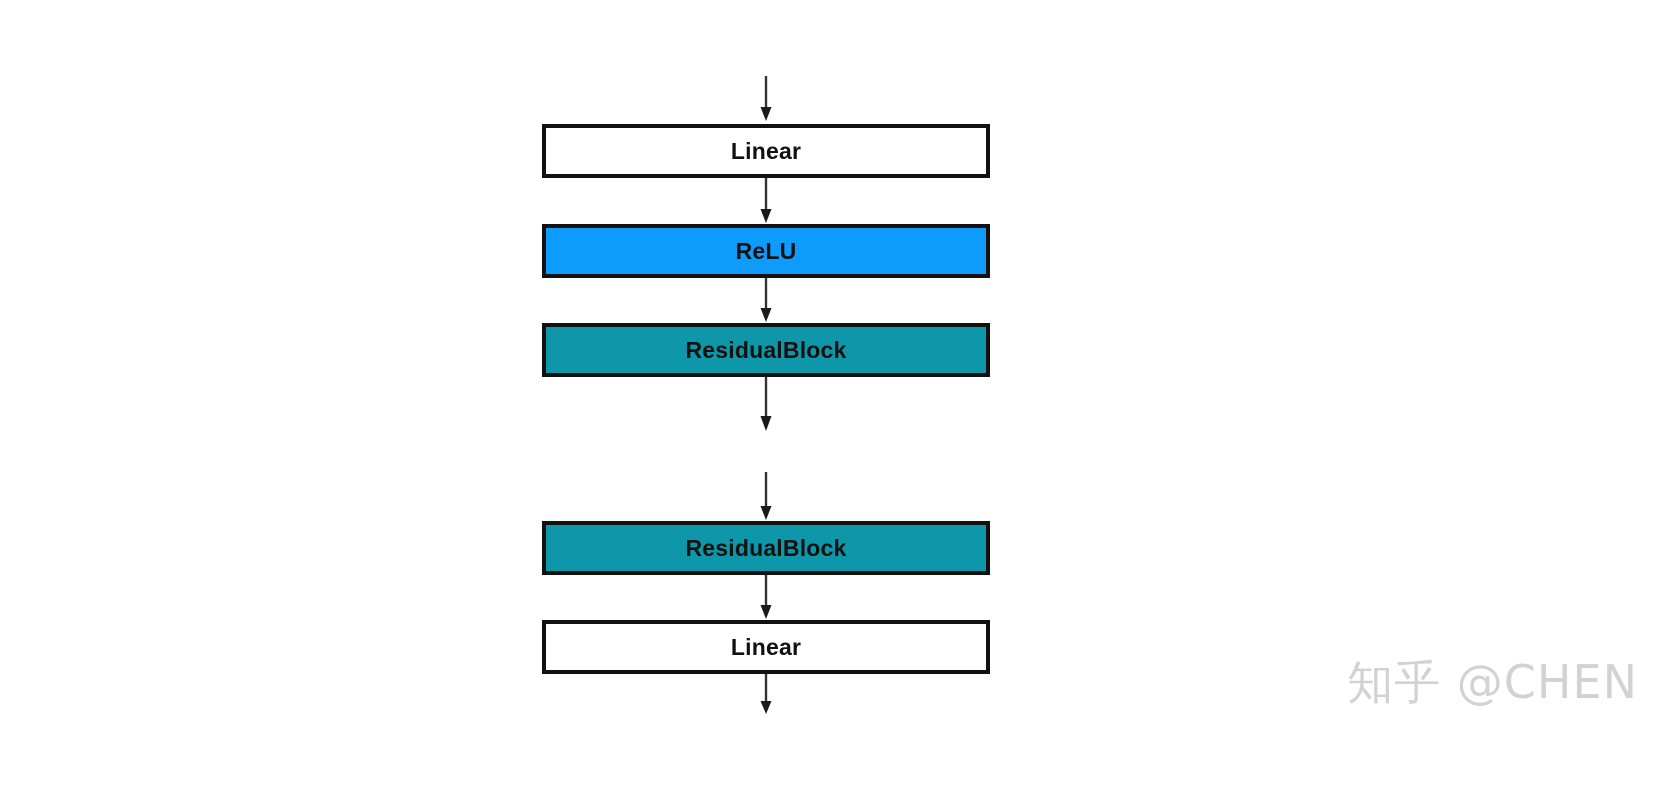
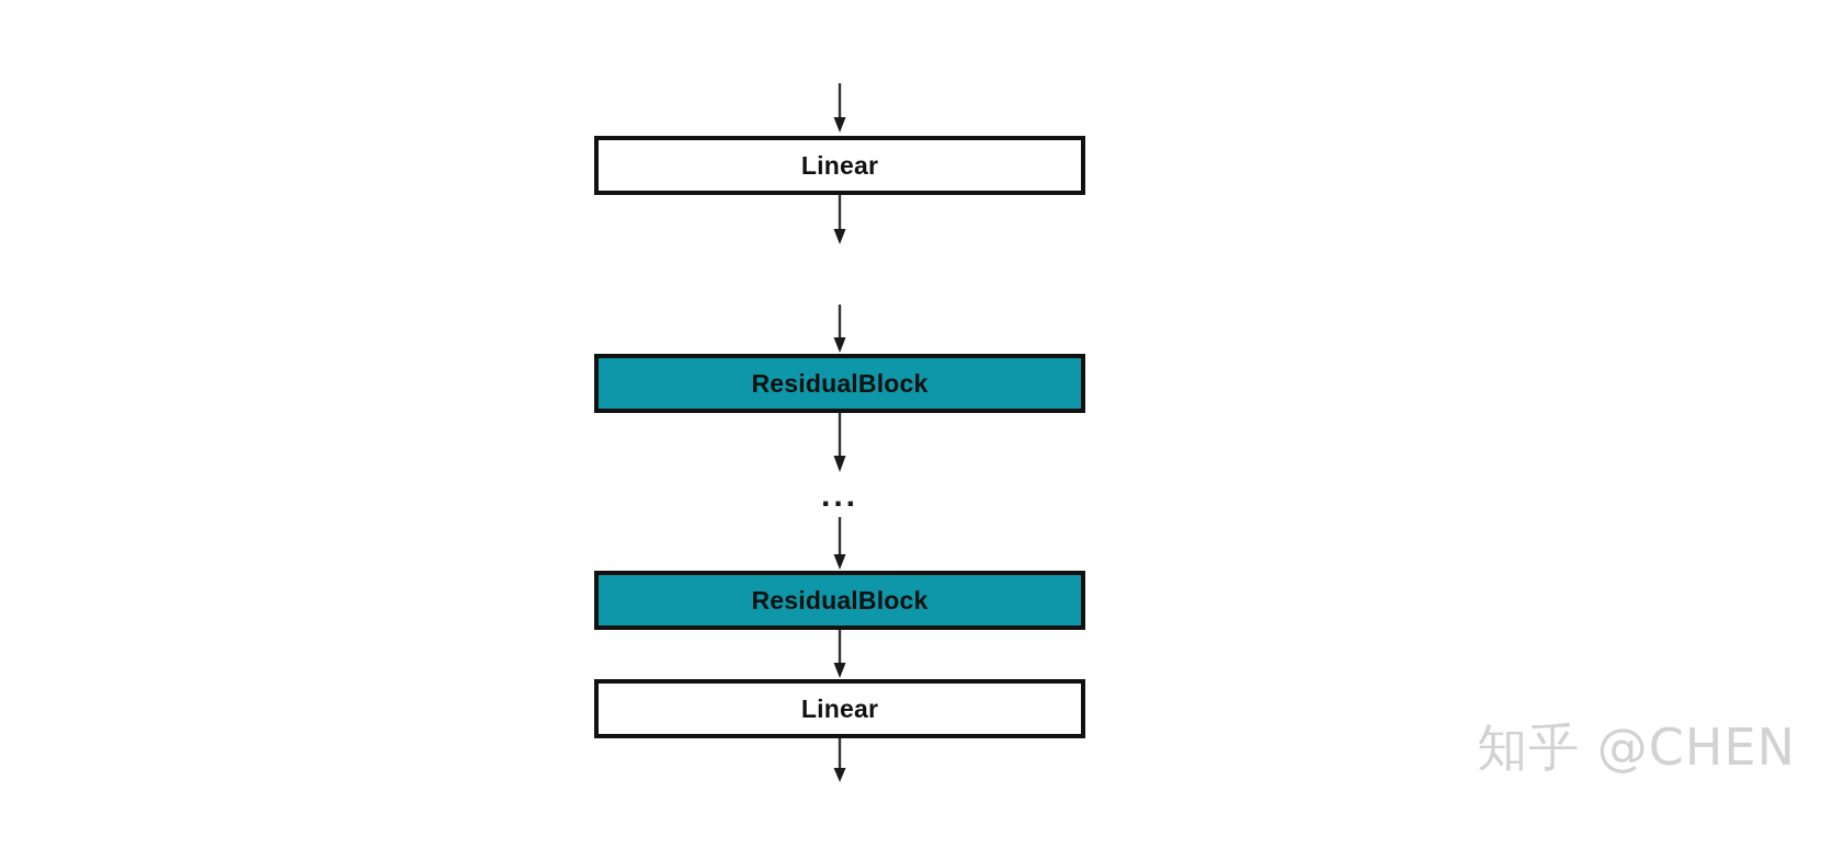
  Linear
- ReLU
  ResidualBlock
+ ...
  ResidualBlock
  Linear
  知乎 @CHEN
